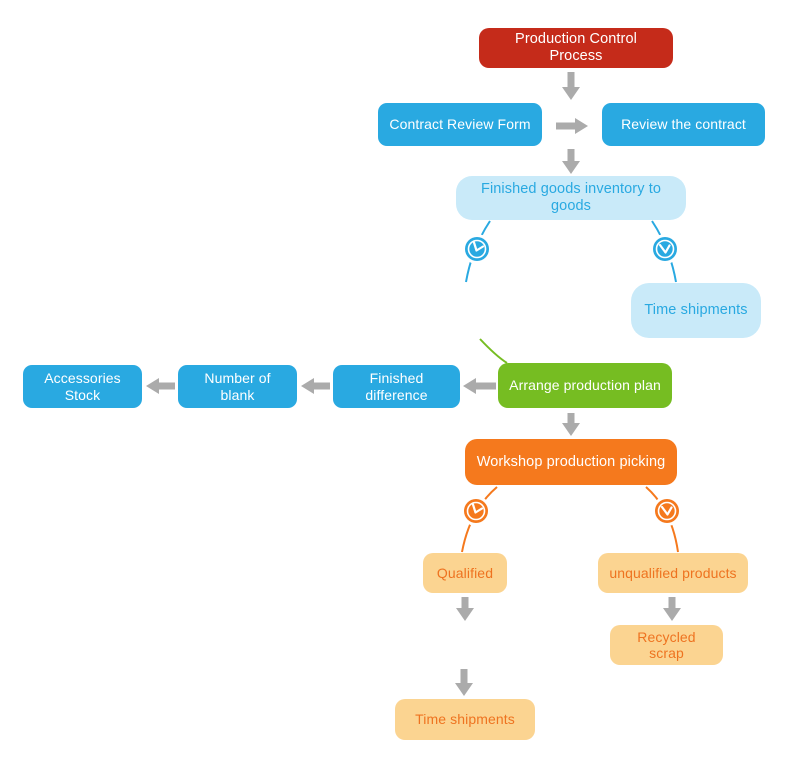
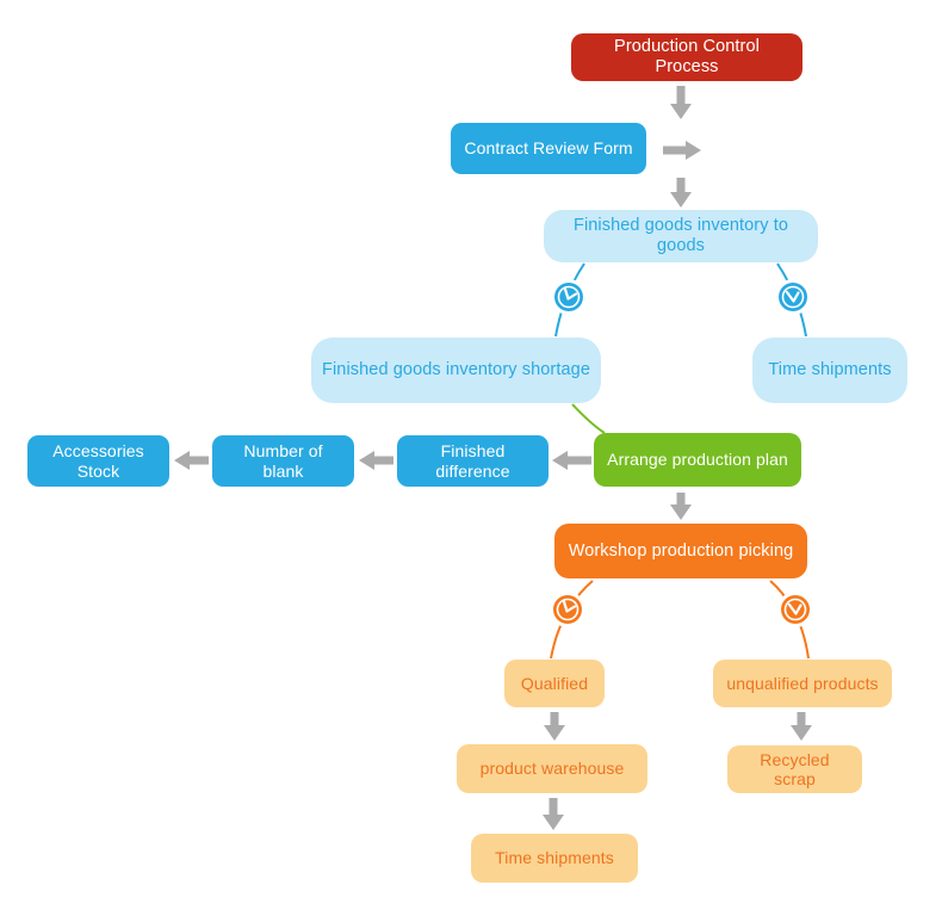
  Production Control Process
  Contract Review Form
- Review the contract
  Finished goods inventory to goods
+ Finished goods inventory shortage
  Time shipments
  Accessories Stock
  Number of blank
  Finished difference
  Arrange production plan
  Workshop production picking
  Qualified
  unqualified products
+ product warehouse
  Recycled scrap
  Time shipments
